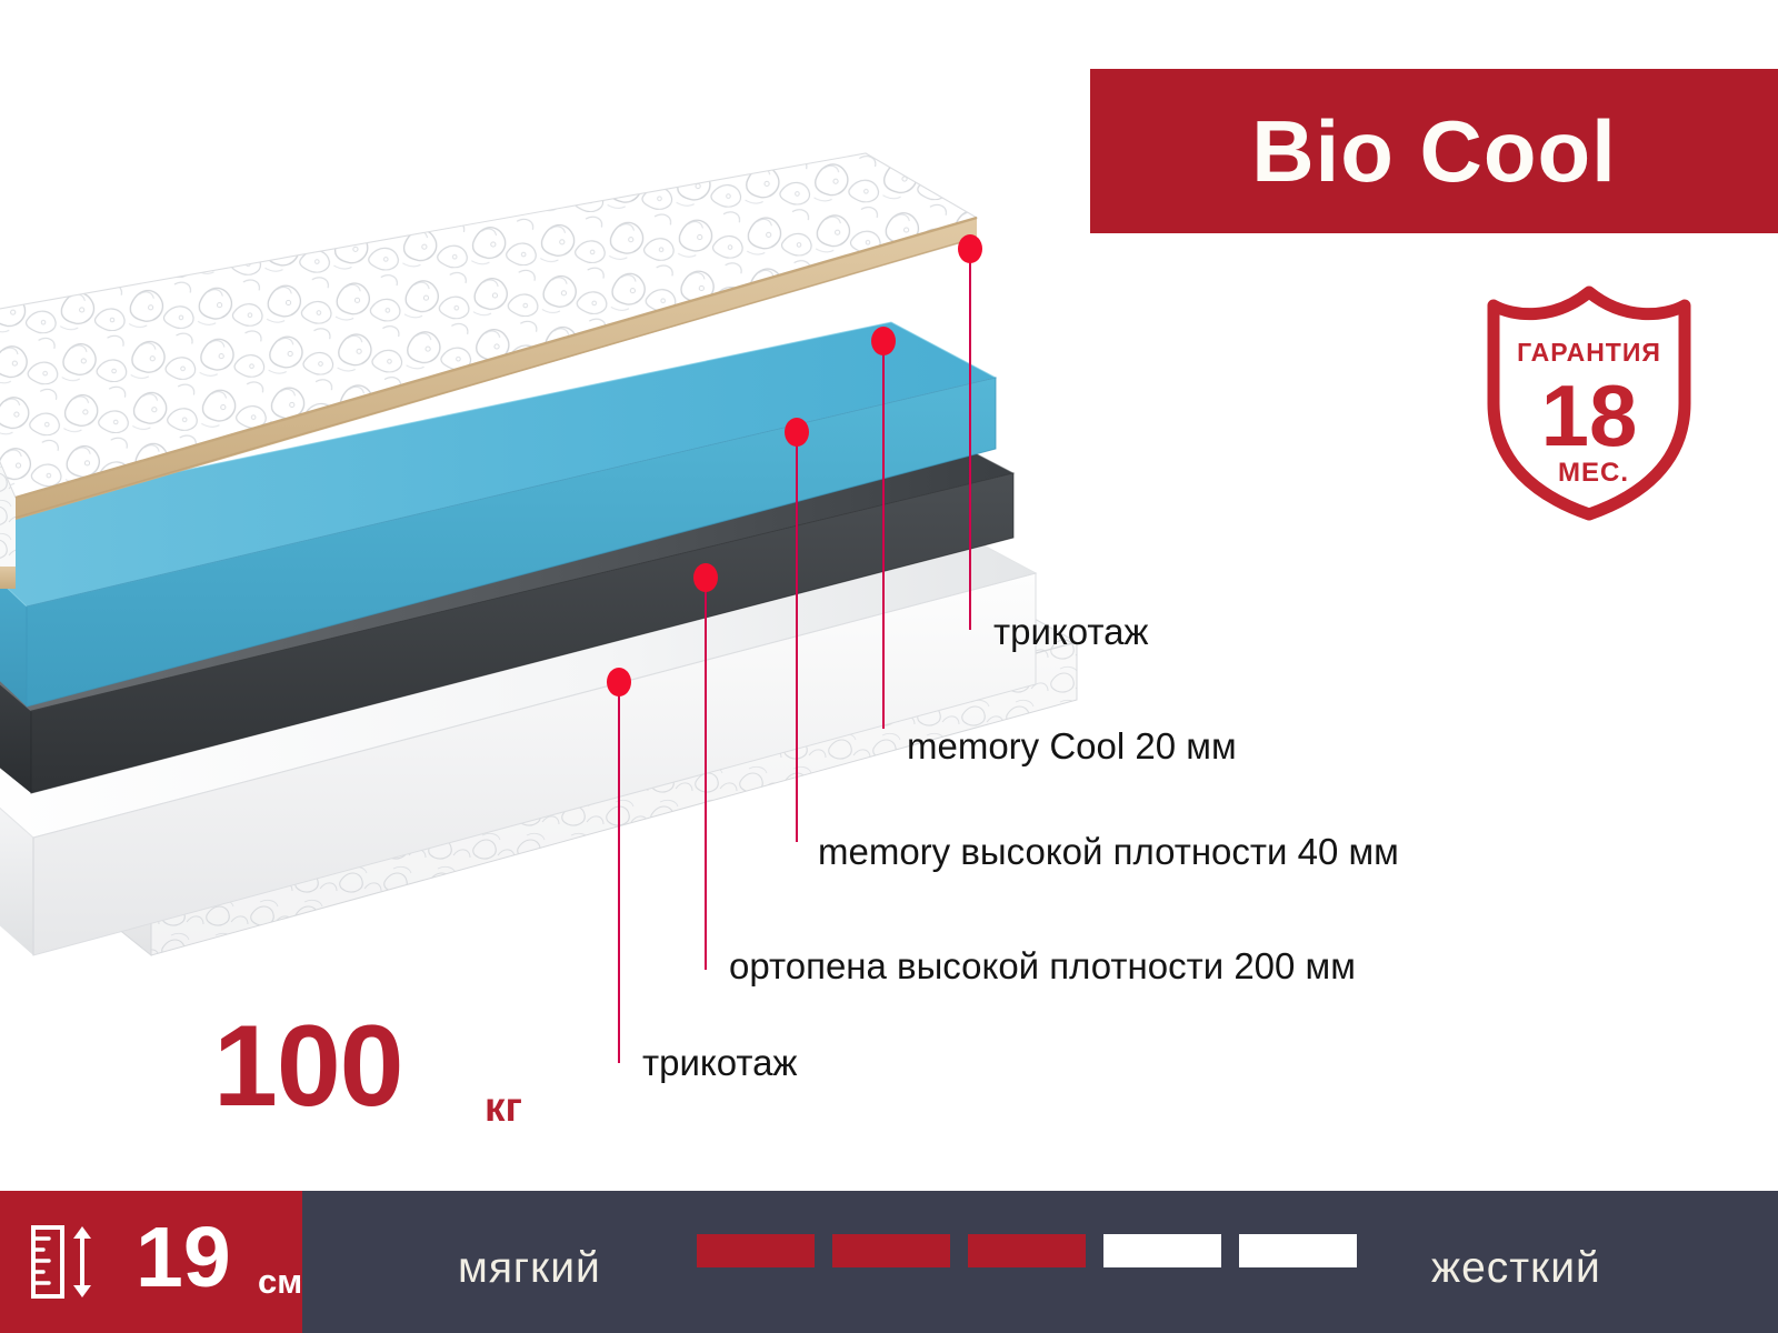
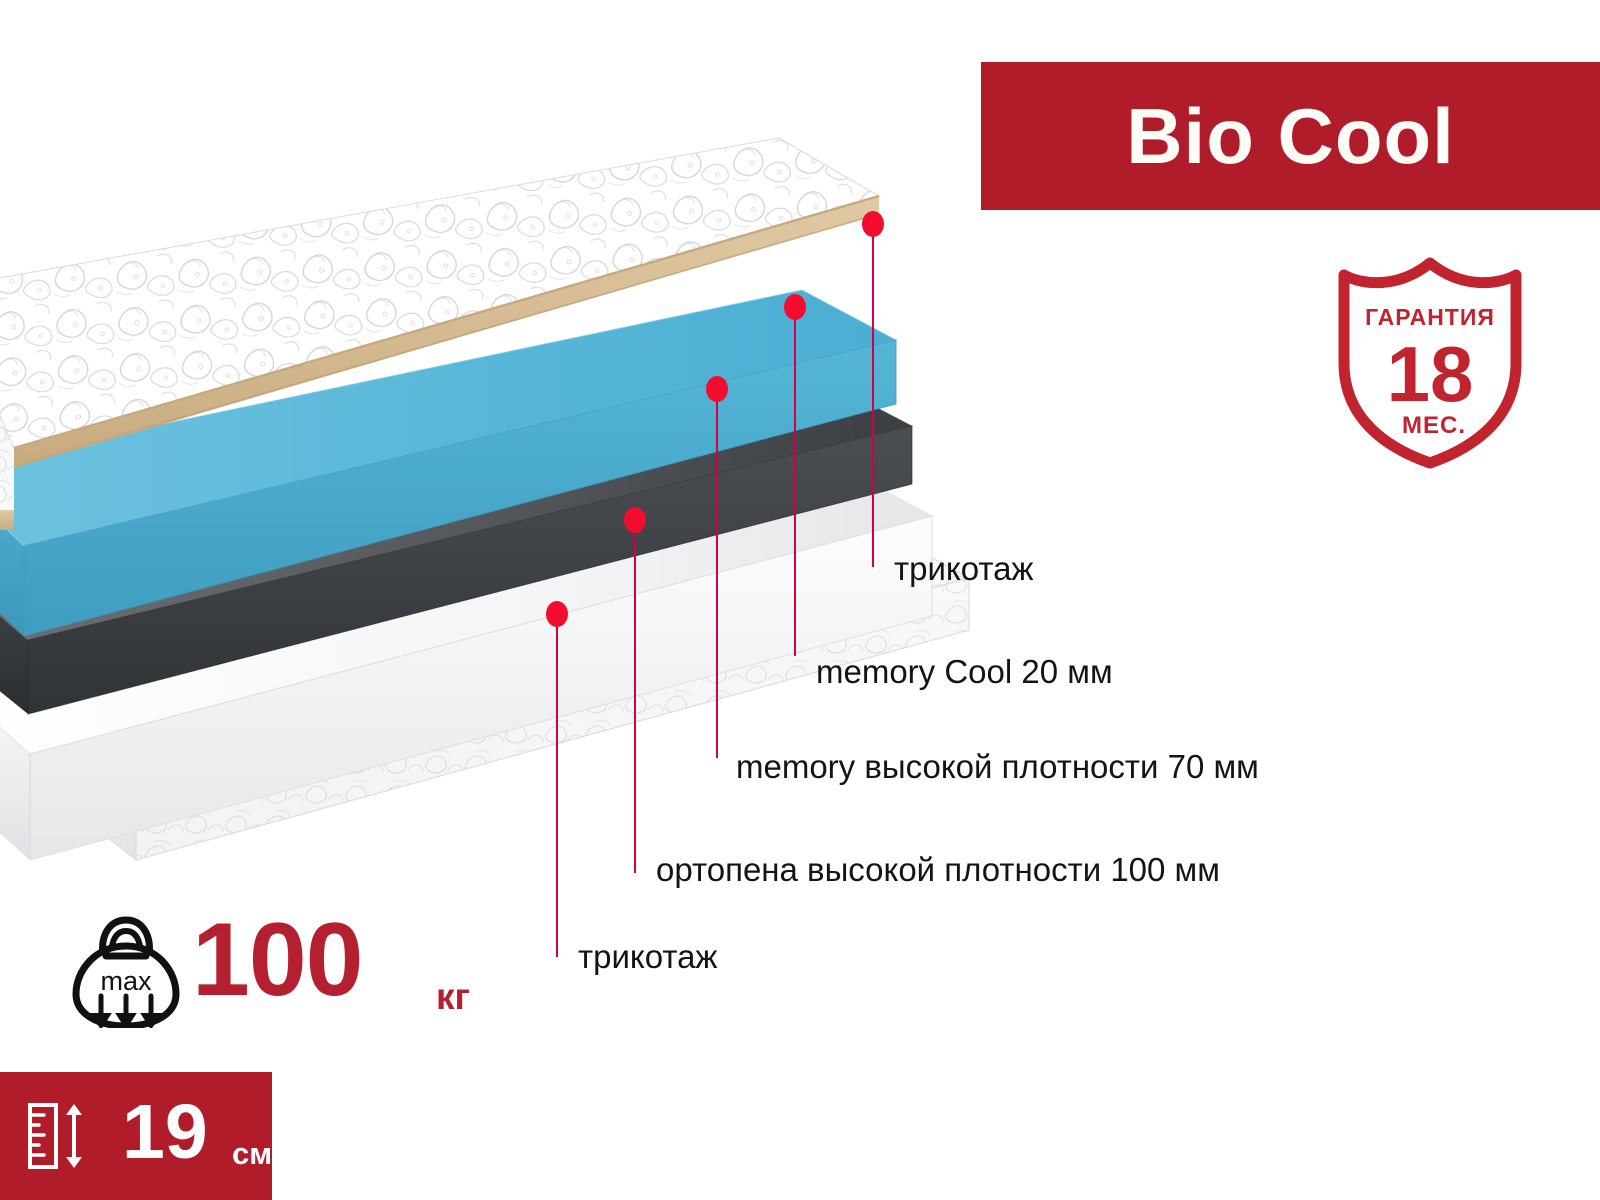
  трикотаж
  memory Cool 20 мм
- memory высокой плотности 40 мм
+ memory высокой плотности 70 мм
- ортопена высокой плотности 200 мм
+ ортопена высокой плотности 100 мм
  трикотаж
  Bio Cool
  ГАРАНТИЯ
  18
  МЕС.
+ max
  100
  кг
  19
  см
- мягкий
- жесткий
